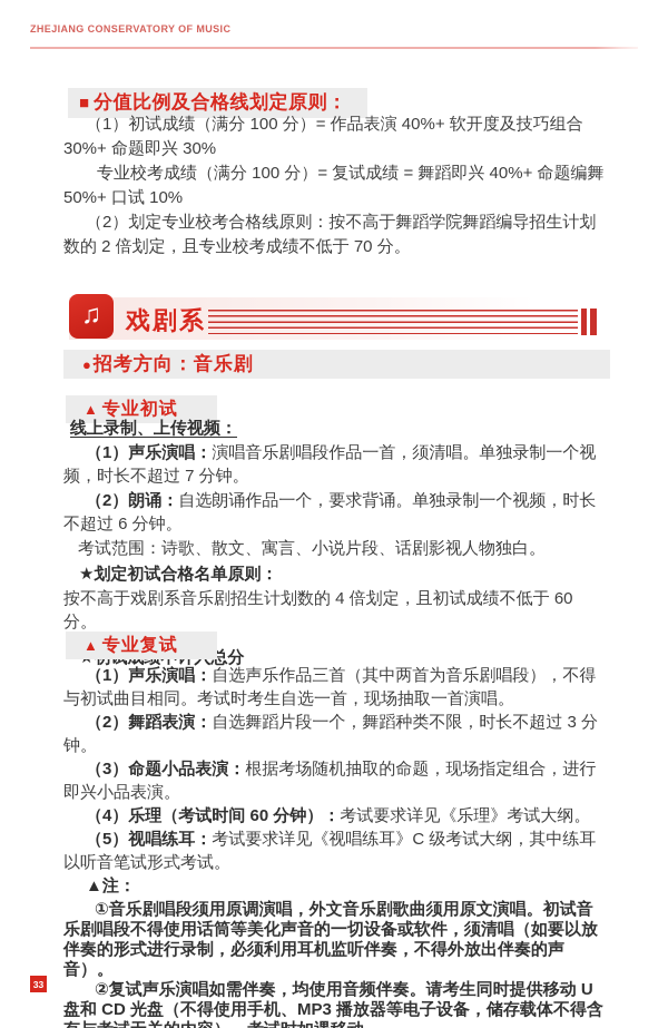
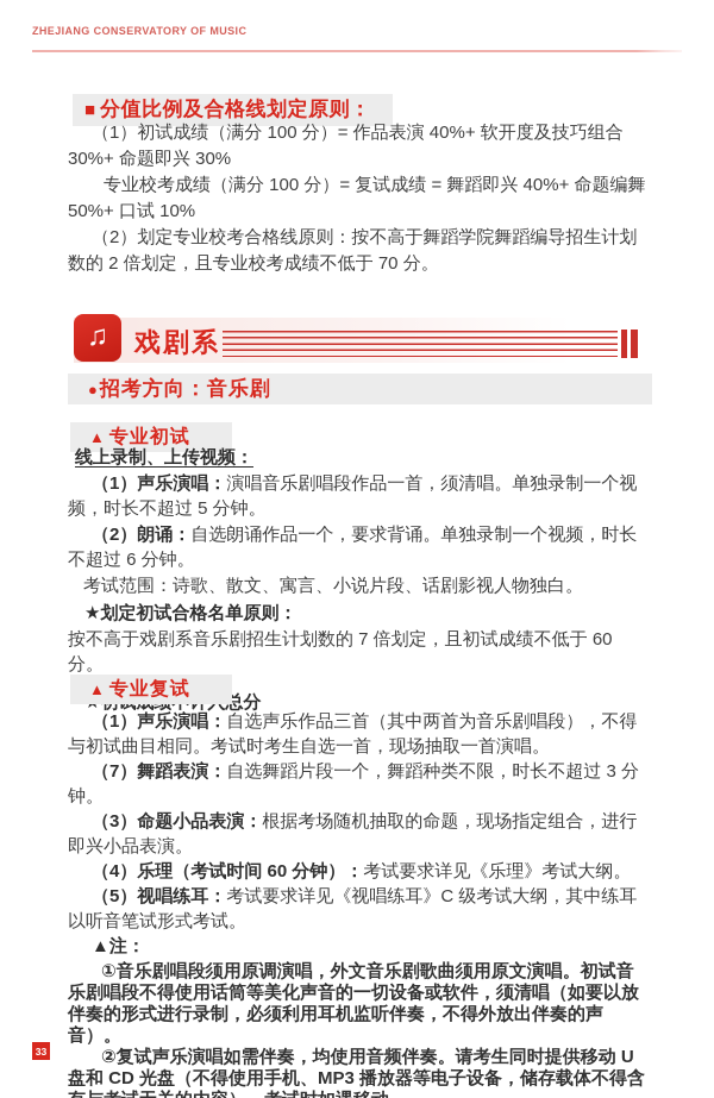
  ZHEJIANG CONSERVATORY OF MUSIC
  ■
  分值比例及合格线划定原则：
  （1）初试成绩（满分 100 分）= 作品表演 40%+ 软开度及技巧组合 30%+ 命题即兴 30%
  专业校考成绩（满分 100 分）= 复试成绩 = 舞蹈即兴 40%+ 命题编舞 50%+ 口试 10%
  （2）划定专业校考合格线原则：按不高于舞蹈学院舞蹈编导招生计划数的 2 倍划定，且专业校考成绩不低于 70 分。
  ♫
  戏剧系
  ●
  招考方向：音乐剧
  ▲
  专业初试
  线上录制、上传视频：
- （1）声乐演唱：演唱音乐剧唱段作品一首，须清唱。单独录制一个视频，时长不超过 7 分钟。
+ （1）声乐演唱：演唱音乐剧唱段作品一首，须清唱。单独录制一个视频，时长不超过 5 分钟。
  （2）朗诵：自选朗诵作品一个，要求背诵。单独录制一个视频，时长不超过 6 分钟。
  考试范围：诗歌、散文、寓言、小说片段、话剧影视人物独白。
  ★划定初试合格名单原则：
- 按不高于戏剧系音乐剧招生计划数的 4 倍划定，且初试成绩不低于 60 分。
+ 按不高于戏剧系音乐剧招生计划数的 7 倍划定，且初试成绩不低于 60 分。
  ▲
  专业复试
  （1）声乐演唱：自选声乐作品三首（其中两首为音乐剧唱段），不得与初试曲目相同。考试时考生自选一首，现场抽取一首演唱。
- （2）舞蹈表演：自选舞蹈片段一个，舞蹈种类不限，时长不超过 3 分钟。
+ （7）舞蹈表演：自选舞蹈片段一个，舞蹈种类不限，时长不超过 3 分钟。
  （3）命题小品表演：根据考场随机抽取的命题，现场指定组合，进行即兴小品表演。
  （4）乐理（考试时间 60 分钟）：考试要求详见《乐理》考试大纲。
  （5）视唱练耳：考试要求详见《视唱练耳》C 级考试大纲，其中练耳以听音笔试形式考试。
  ▲注：
  ①音乐剧唱段须用原调演唱，外文音乐剧歌曲须用原文演唱。初试音乐剧唱段不得使用话筒等美化声音的一切设备或软件，须清唱（如要以放伴奏的形式进行录制，必须利用耳机监听伴奏，不得外放出伴奏的声音）。
  ②复试声乐演唱如需伴奏，均使用音频伴奏。请考生同时提供移动 U 盘和 CD 光盘（不得使用手机、MP3 播放器等电子设备，储存载体不得含
  33
